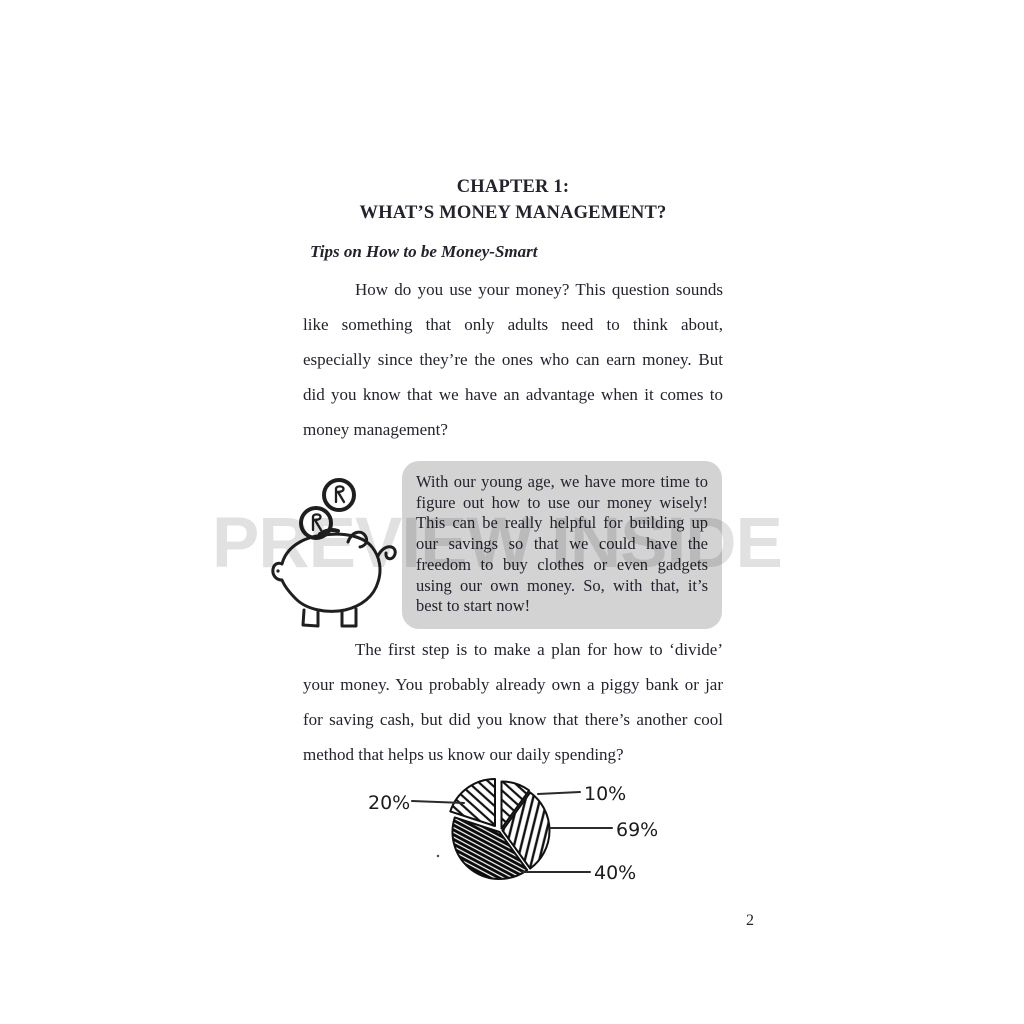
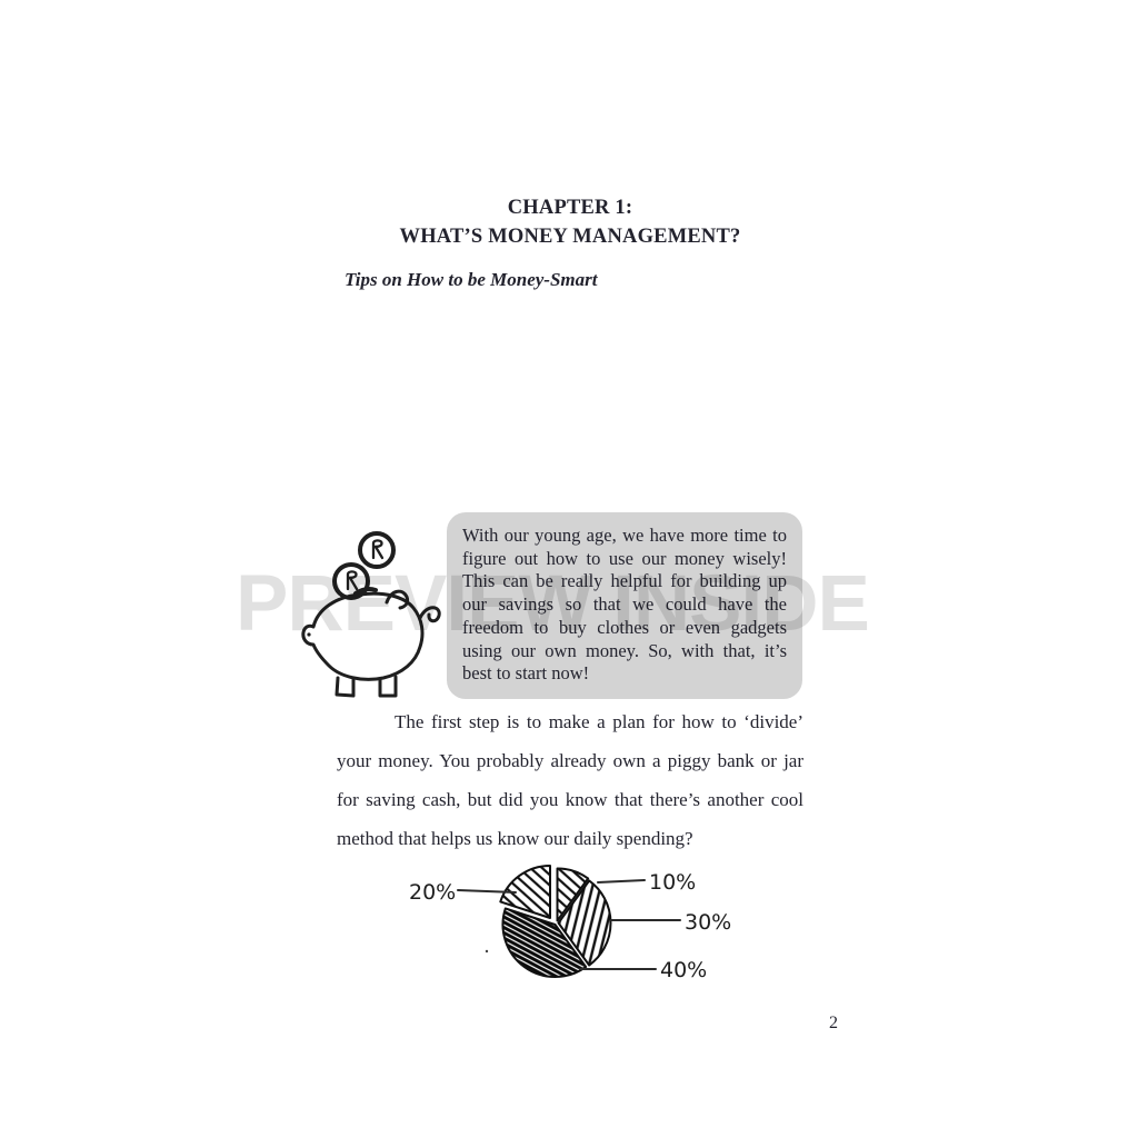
  CHAPTER 1:
  WHAT’S MONEY MANAGEMENT?
  Tips on How to be Money-Smart
- How do you use your money? This question sounds like something that only adults need to think about, especially since they’re the ones who can earn money. But did you know that we have an advantage when it comes to money management?
  With our young age, we have more time to figure out how to use our money wisely! This can be really helpful for building up our savings so that we could have the freedom to buy clothes or even gadgets using our own money. So, with that, it’s best to start now!
  The first step is to make a plan for how to ‘divide’ your money. You probably already own a piggy bank or jar for saving cash, but did you know that there’s another cool method that helps us know our daily spending?
  20%
  10%
- 69%
+ 30%
  40%
  PREVIEW INSIDE
  2
